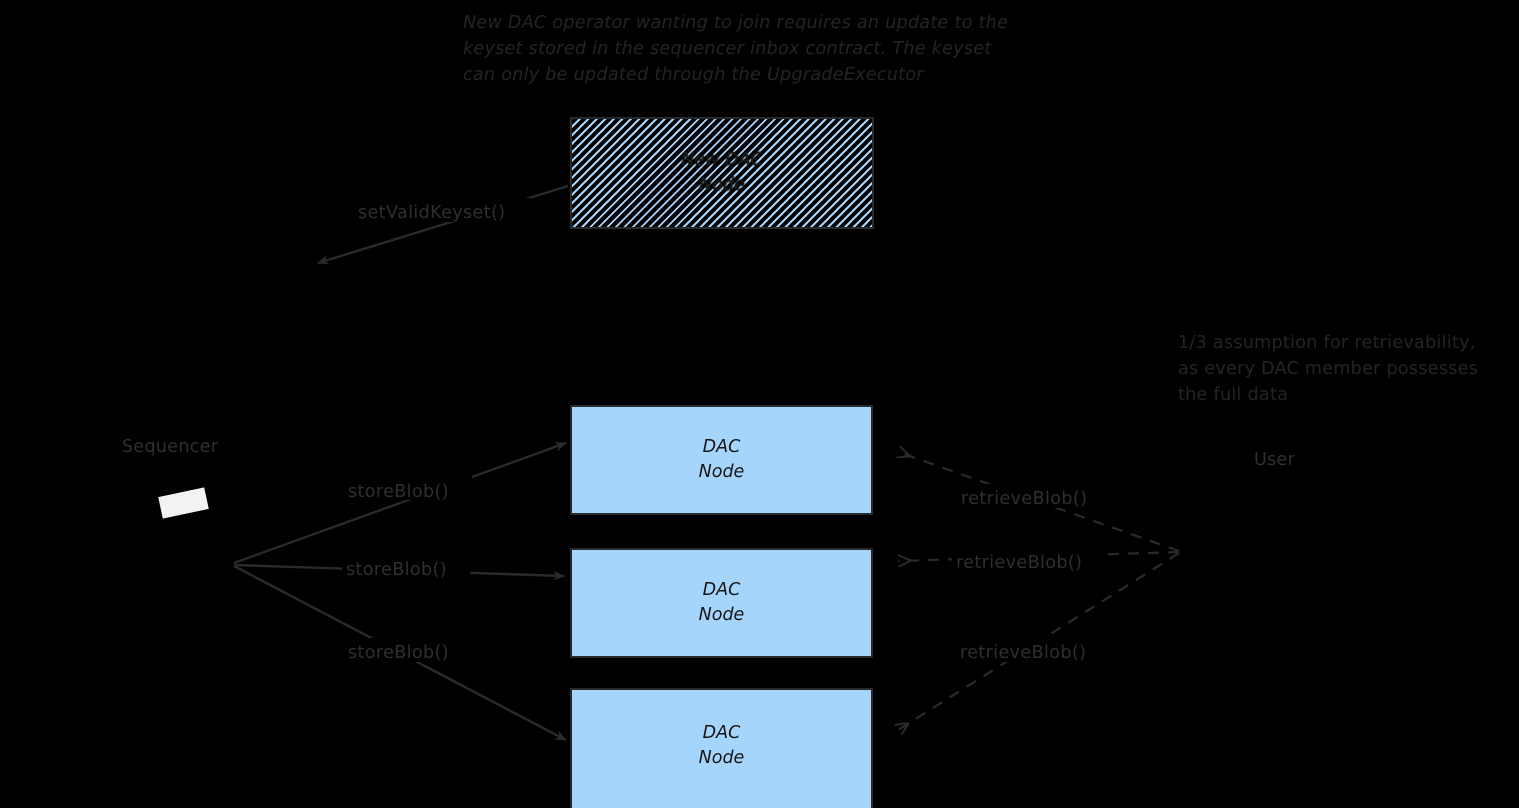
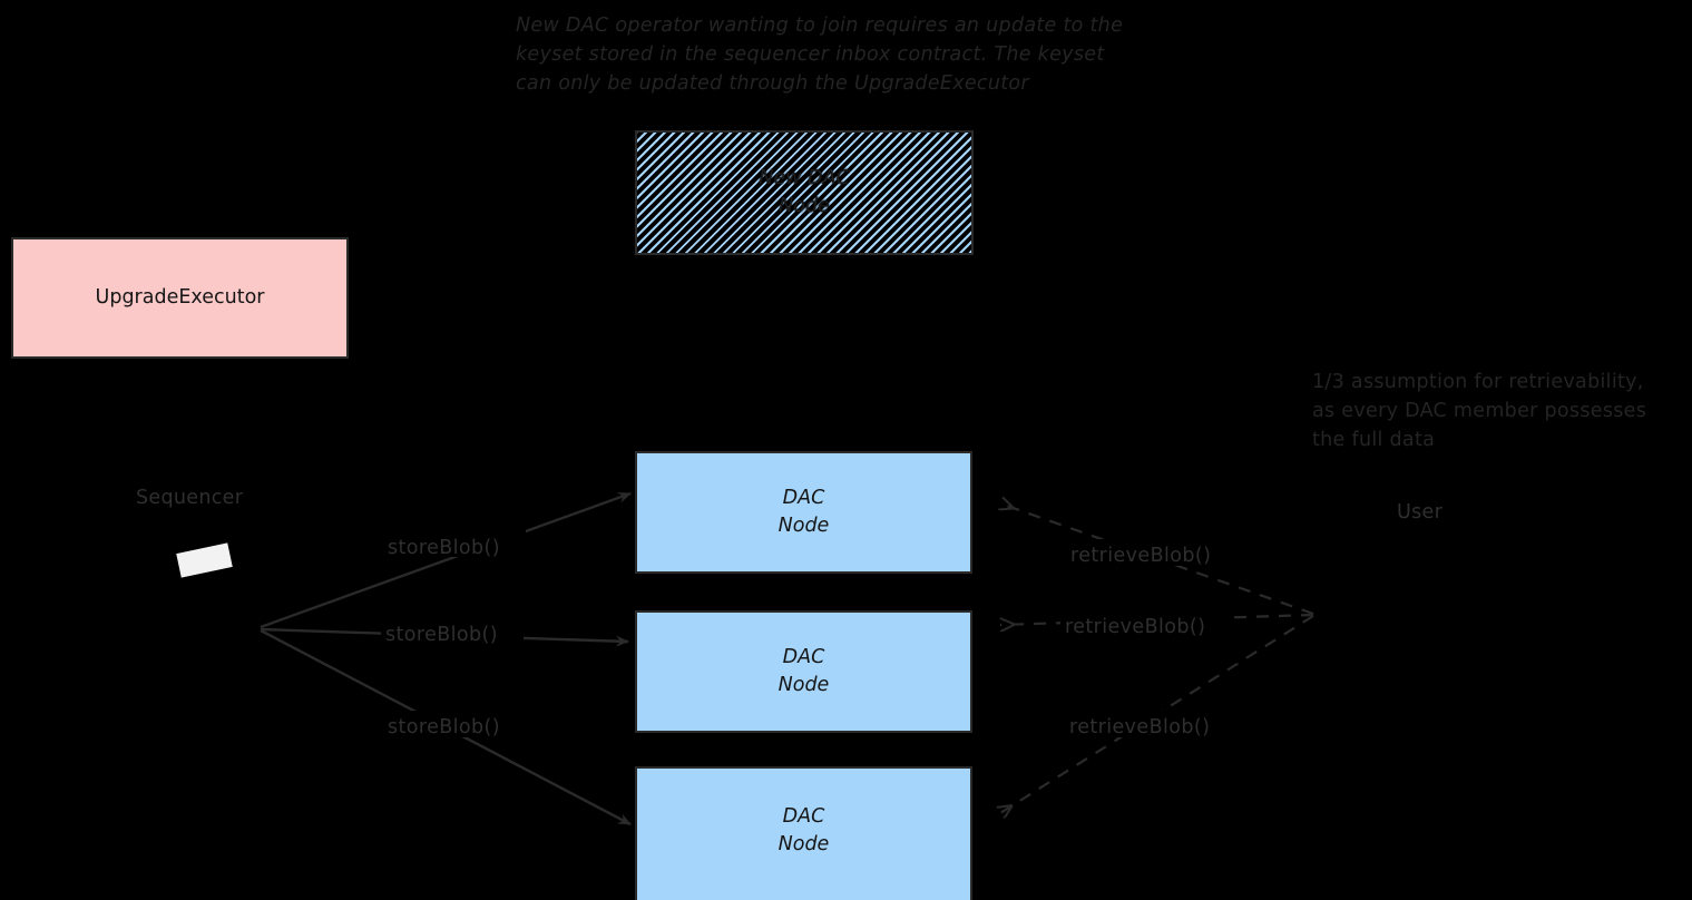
  New DAC operator wanting to join requires an update to the
  keyset stored in the sequencer inbox contract. The keyset
  can only be updated through the UpgradeExecutor
  New DAC
  Node
+ UpgradeExecutor
  DAC
  Node
  DAC
  Node
  DAC
  Node
  Sequencer
  User
  1/3 assumption for retrievability,
  as every DAC member possesses
  the full data
- setValidKeyset()
  storeBlob()
  storeBlob()
  storeBlob()
  retrieveBlob()
  retrieveBlob()
  retrieveBlob()
